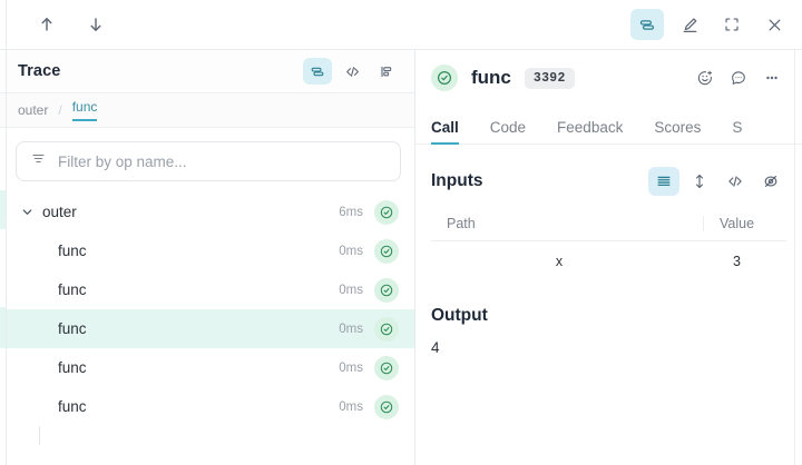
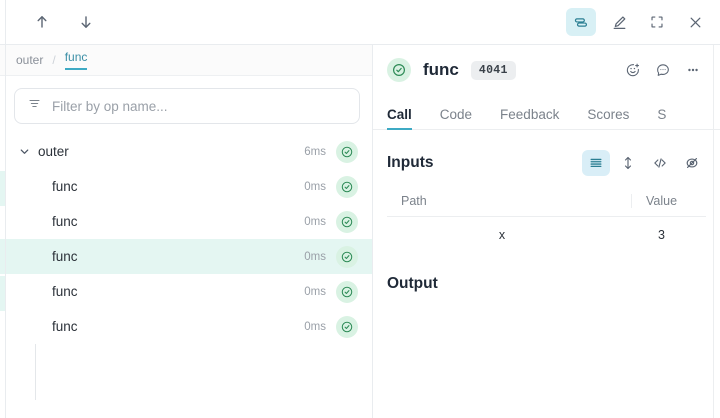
- Trace
  outer
  /
  func
  Filter by op name...
  outer
  6ms
  func
  0ms
  func
  0ms
  func
  0ms
  func
  0ms
  func
  0ms
  func
- 3392
+ 4041
  Call
  Code
  Feedback
  Scores
  S
  Inputs
  Path
  Value
  x
  3
  Output
- 4
